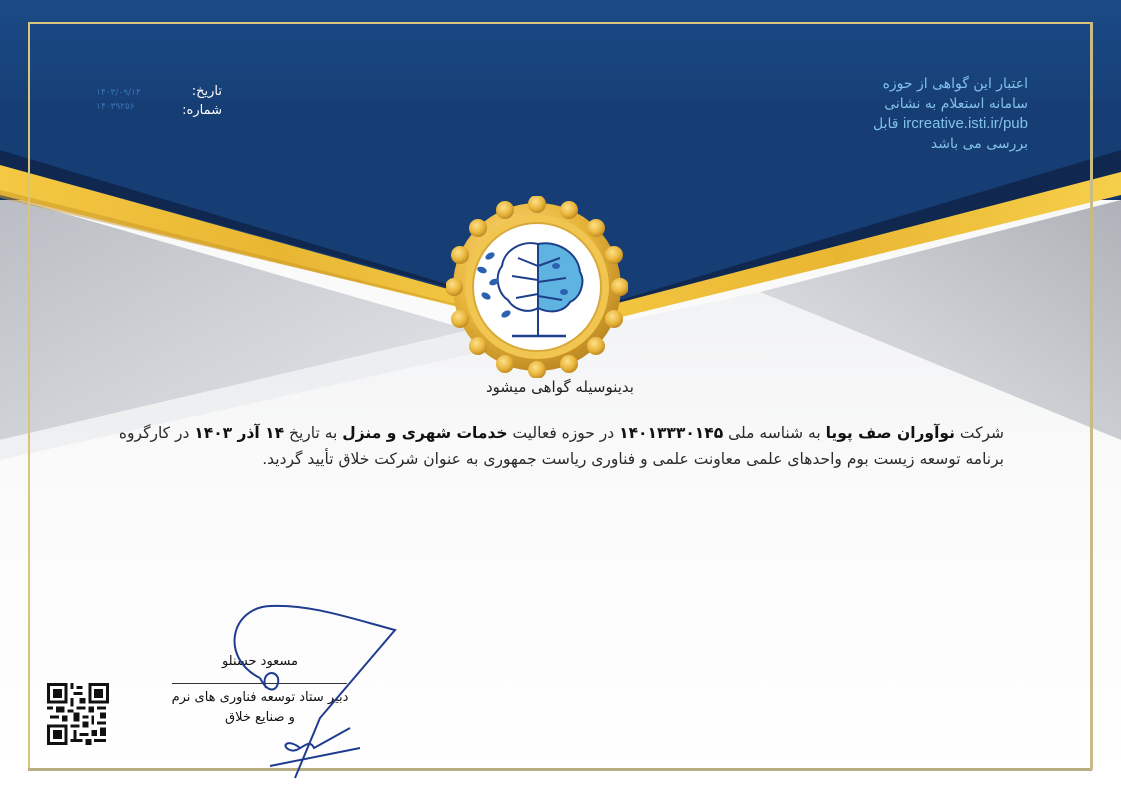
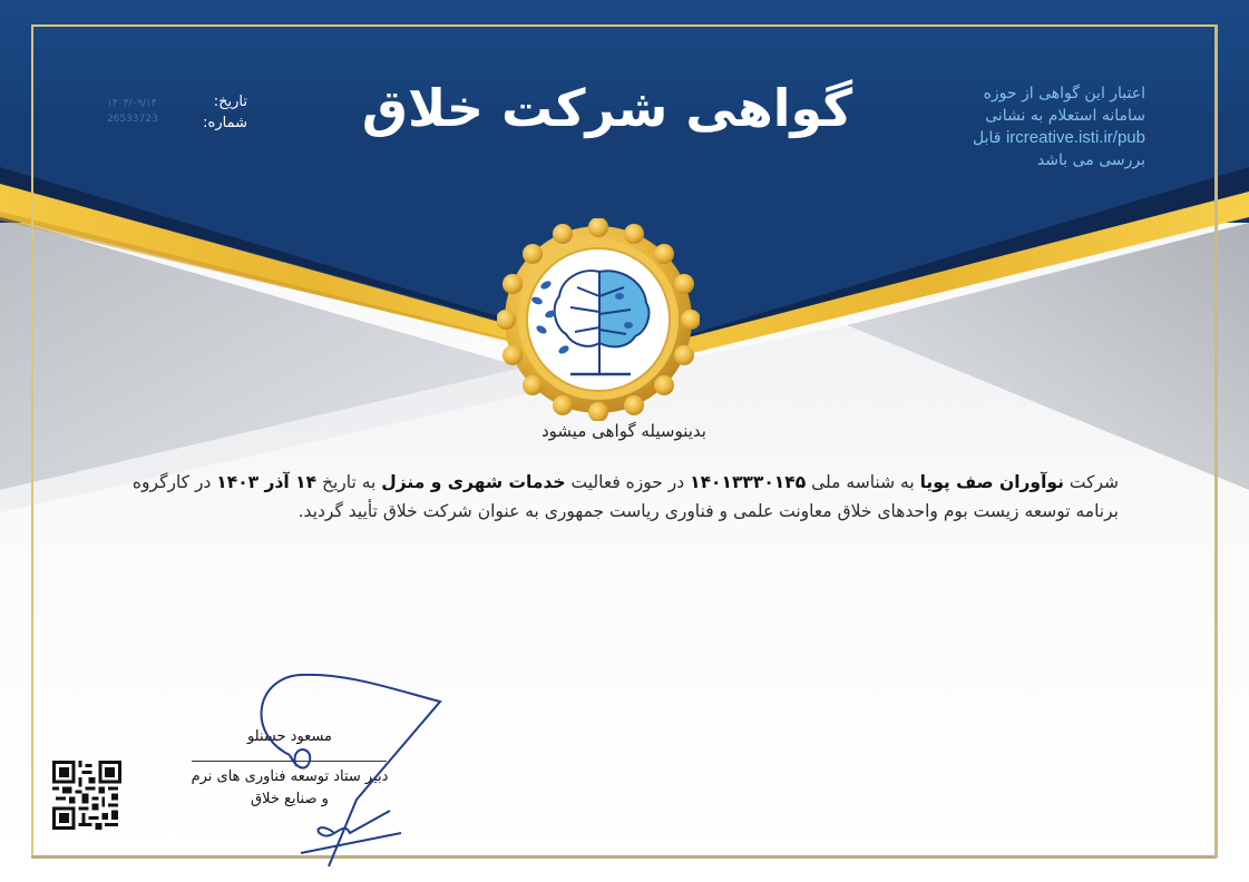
+ گواهی شرکت خلاق
  اعتبار این گواهی از حوزه
  سامانه استعلام به نشانی
  ircreative.isti.ir/pub قابل
  بررسی می باشد
  تاریخ:
  ۱۴۰۳/۰۹/۱۴
  شماره:
- ۱۴۰۳۹۲۵۶
+ 26533723
  بدینوسیله گواهی میشود
- شرکت نوآوران صف پویا به شناسه ملی ۱۴۰۱۳۳۳۰۱۴۵ در حوزه فعالیت خدمات شهری و منزل به تاریخ ۱۴ آذر ۱۴۰۳ در کارگروه برنامه توسعه زیست بوم واحدهای علمی معاونت علمی و فناوری ریاست جمهوری به عنوان شرکت خلاق تأیید گردید.
+ شرکت نوآوران صف پویا به شناسه ملی ۱۴۰۱۳۳۳۰۱۴۵ در حوزه فعالیت خدمات شهری و منزل به تاریخ ۱۴ آذر ۱۴۰۳ در کارگروه برنامه توسعه زیست بوم واحدهای خلاق معاونت علمی و فناوری ریاست جمهوری به عنوان شرکت خلاق تأیید گردید.
  مسعود حسنلو
  دبر ستاد توسعه فناوری های نرم
  و صنایع خلاق
